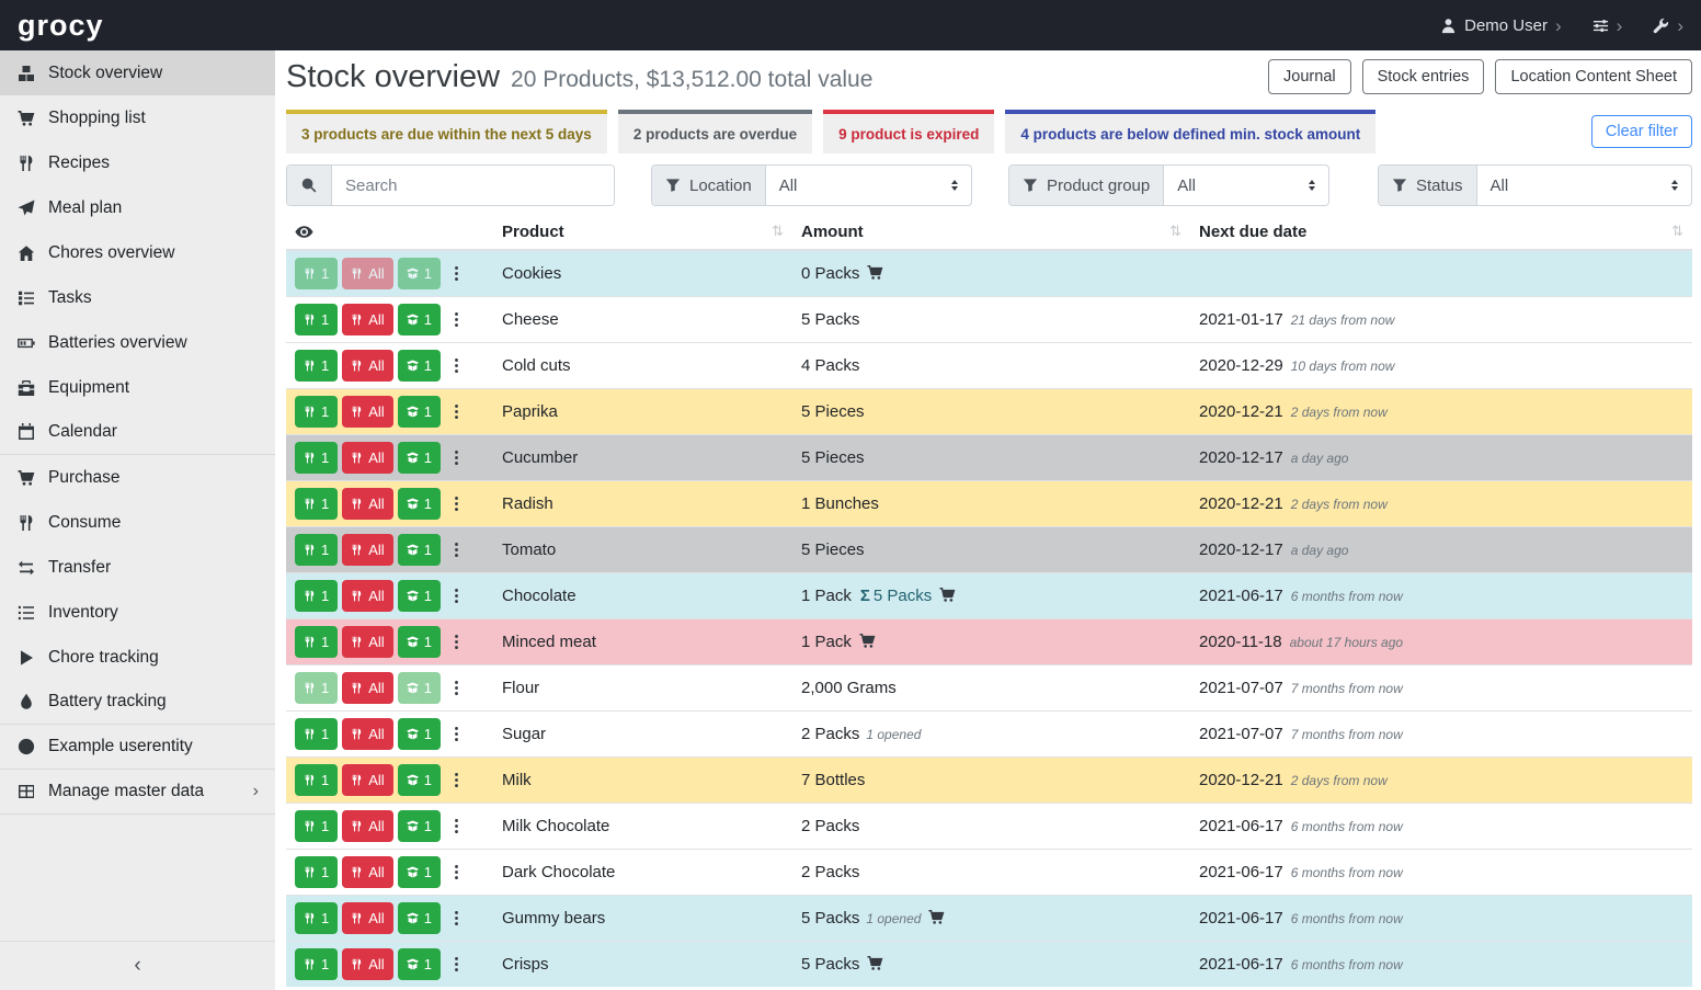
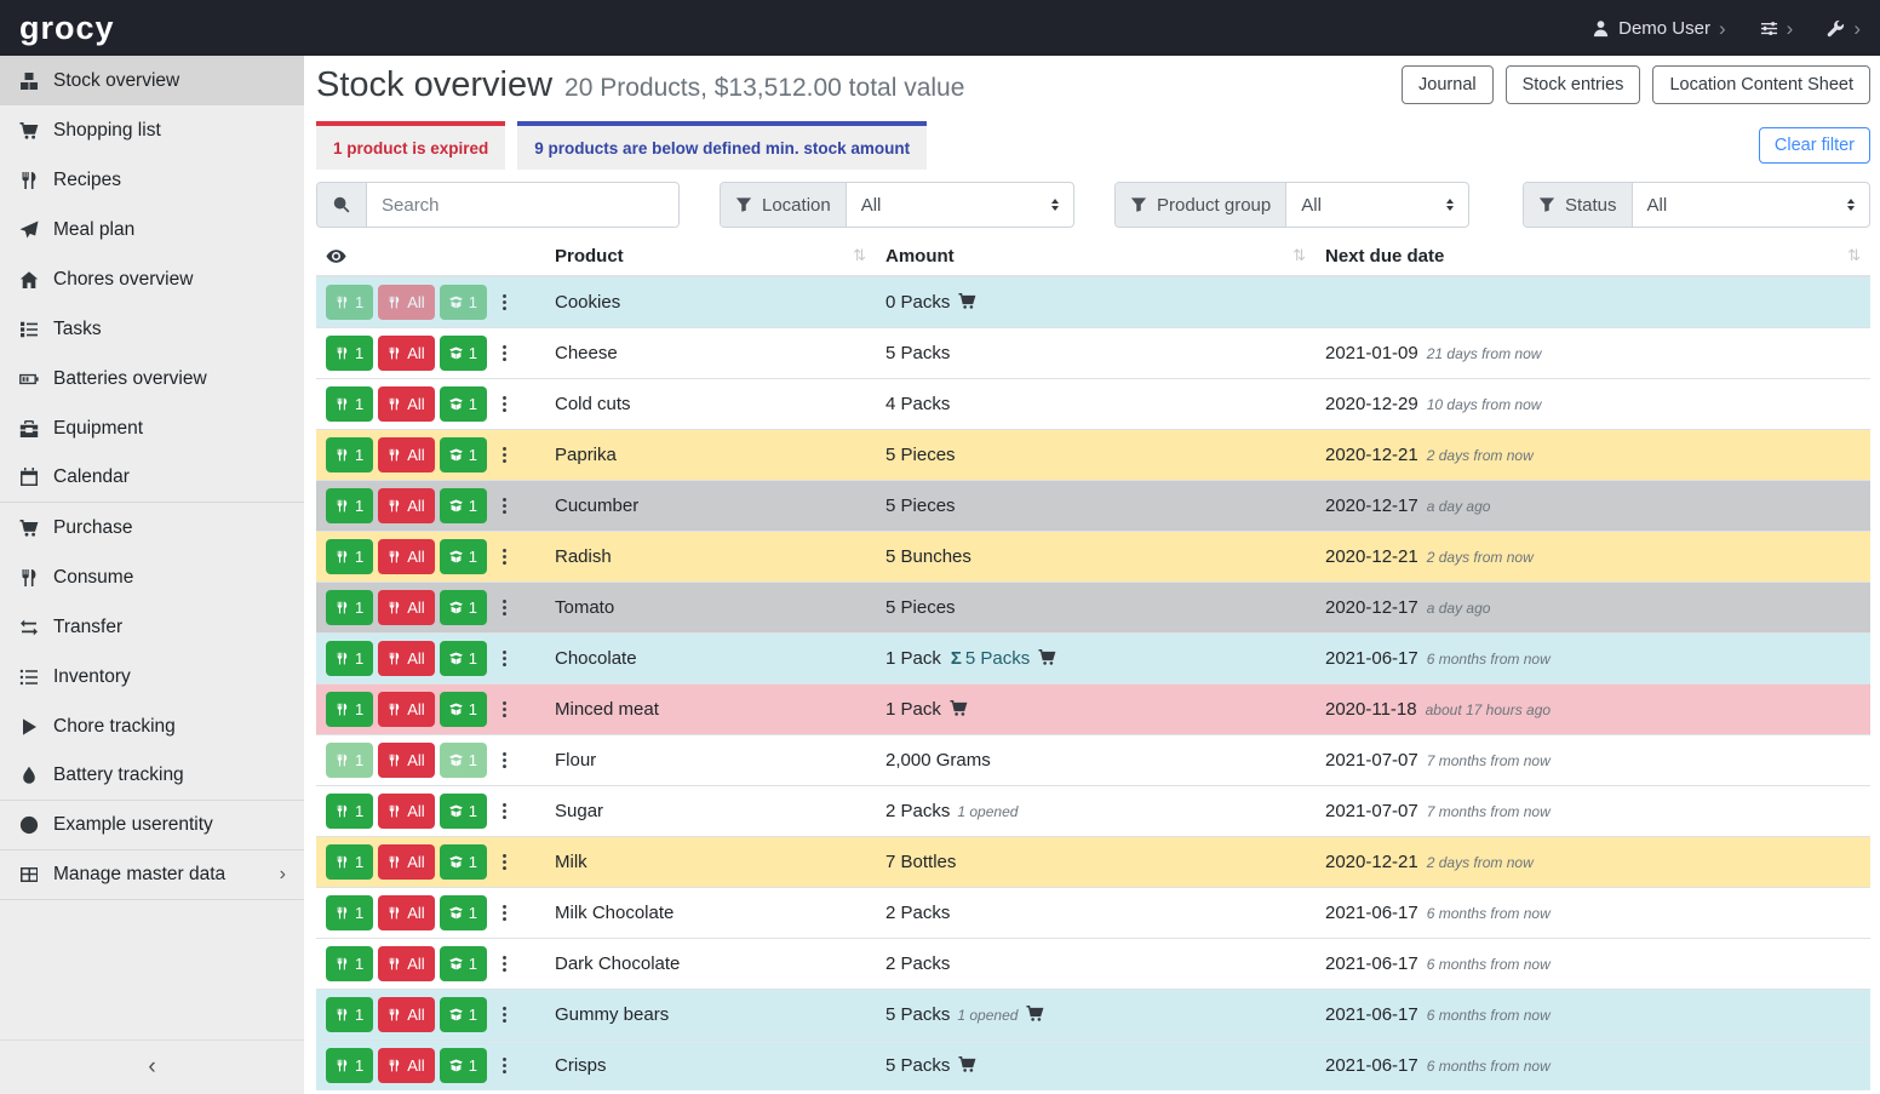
  grocy
  Demo User
  ›
  ›
  ›
  Stock overview
  Shopping list
  Recipes
  Meal plan
  Chores overview
  Tasks
  Batteries overview
  Equipment
  Calendar
  Purchase
  Consume
  Transfer
  Inventory
  Chore tracking
  Battery tracking
  Example userentity
  Manage master data
  ›
  ‹
  Stock overview
  20 Products, $13,512.00 total value
  Journal
  Stock entries
  Location Content Sheet
- 3 products are due within the next 5 days
- 2 products are overdue
- 9 product is expired
+ 1 product is expired
- 4 products are below defined min. stock amount
+ 9 products are below defined min. stock amount
  Clear filter
  Search
  Location
  All
  Product group
  All
  Status
  All
  	Product ⇅	Amount ⇅	Next due date ⇅
  1 All 1	Cookies	0 Packs
- 1 All 1	Cheese	5 Packs	2021-01-17 21 days from now
+ 1 All 1	Cheese	5 Packs	2021-01-09 21 days from now
  1 All 1	Cold cuts	4 Packs	2020-12-29 10 days from now
  1 All 1	Paprika	5 Pieces	2020-12-21 2 days from now
  1 All 1	Cucumber	5 Pieces	2020-12-17 a day ago
- 1 All 1	Radish	1 Bunches	2020-12-21 2 days from now
+ 1 All 1	Radish	5 Bunches	2020-12-21 2 days from now
  1 All 1	Tomato	5 Pieces	2020-12-17 a day ago
  1 All 1	Chocolate	1 Pack Σ 5 Packs	2021-06-17 6 months from now
  1 All 1	Minced meat	1 Pack	2020-11-18 about 17 hours ago
  1 All 1	Flour	2,000 Grams	2021-07-07 7 months from now
  1 All 1	Sugar	2 Packs 1 opened	2021-07-07 7 months from now
  1 All 1	Milk	7 Bottles	2020-12-21 2 days from now
  1 All 1	Milk Chocolate	2 Packs	2021-06-17 6 months from now
  1 All 1	Dark Chocolate	2 Packs	2021-06-17 6 months from now
  1 All 1	Gummy bears	5 Packs 1 opened	2021-06-17 6 months from now
  1 All 1	Crisps	5 Packs	2021-06-17 6 months from now
